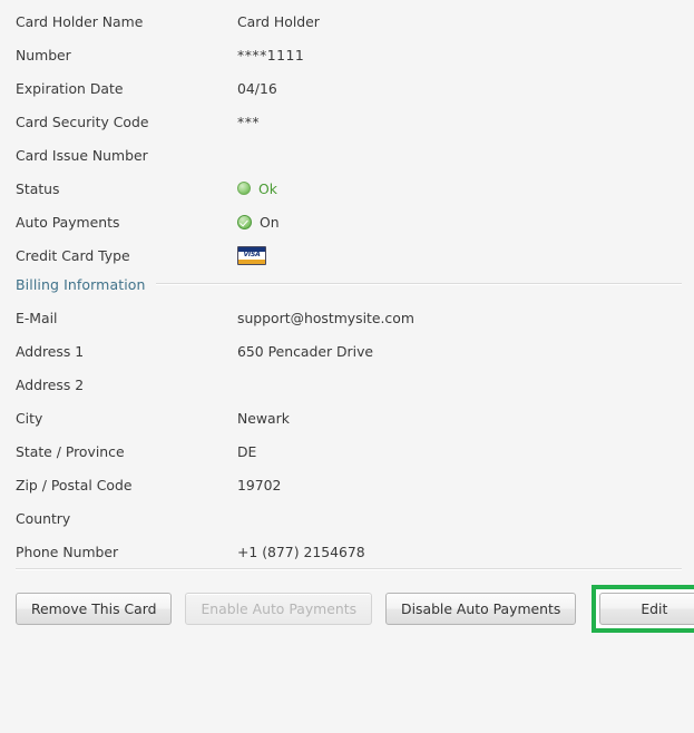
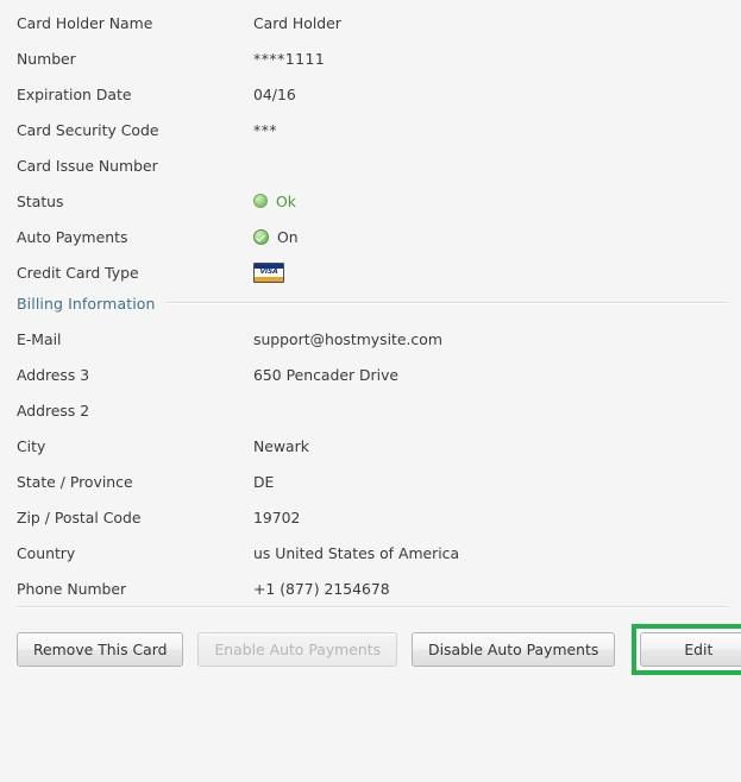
  Card Holder Name
  Card Holder
  Number
  ****1111
  Expiration Date
  04/16
  Card Security Code
  ***
  Card Issue Number
  Status
  Ok
  Auto Payments
  On
  Credit Card Type
  Billing Information
  E-Mail
  support@hostmysite.com
- Address 1
+ Address 3
  650 Pencader Drive
  Address 2
  City
  Newark
  State / Province
  DE
  Zip / Postal Code
  19702
  Country
+ us United States of America
  Phone Number
  +1 (877) 2154678
  Remove This Card
  Enable Auto Payments
  Disable Auto Payments
  Edit
